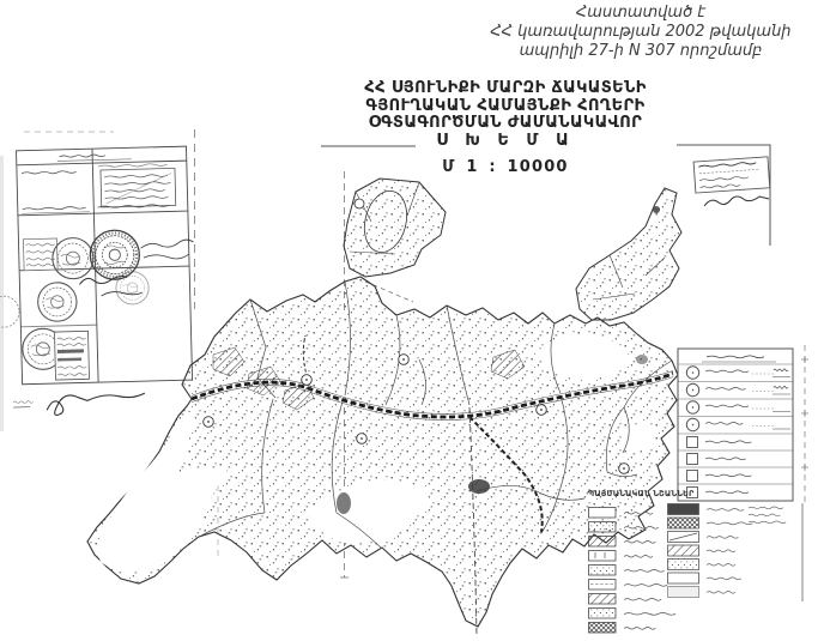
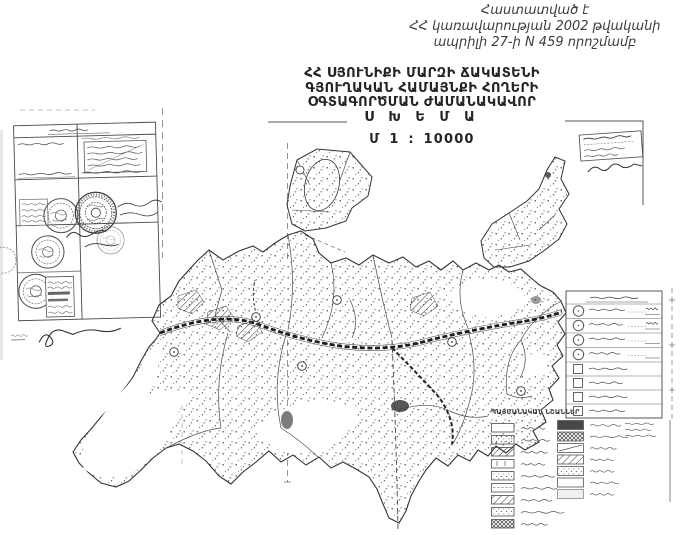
  Հաստատված է
  ՀՀ կառավարության 2002 թվականի
- ապրիլի 27-ի N 307 որոշմամբ
+ ապրիլի 27-ի N 459 որոշմամբ
  ՀՀ ՍՅՈՒՆԻՔԻ ՄԱՐԶԻ ՃԱԿԱՏԵՆԻ
  ԳՅՈՒՂԱԿԱՆ ՀԱՄԱՅՆՔԻ ՀՈՂԵՐԻ
  ՕԳՏԱԳՈՐԾՄԱՆ ԺԱՄԱՆԱԿԱՎՈՐ
  Ս Խ Ե Մ Ա
  Մ 1 : 10000
  ՊԱՅՄԱՆԱԿԱՆ ՆՇԱՆՆԵՐ
